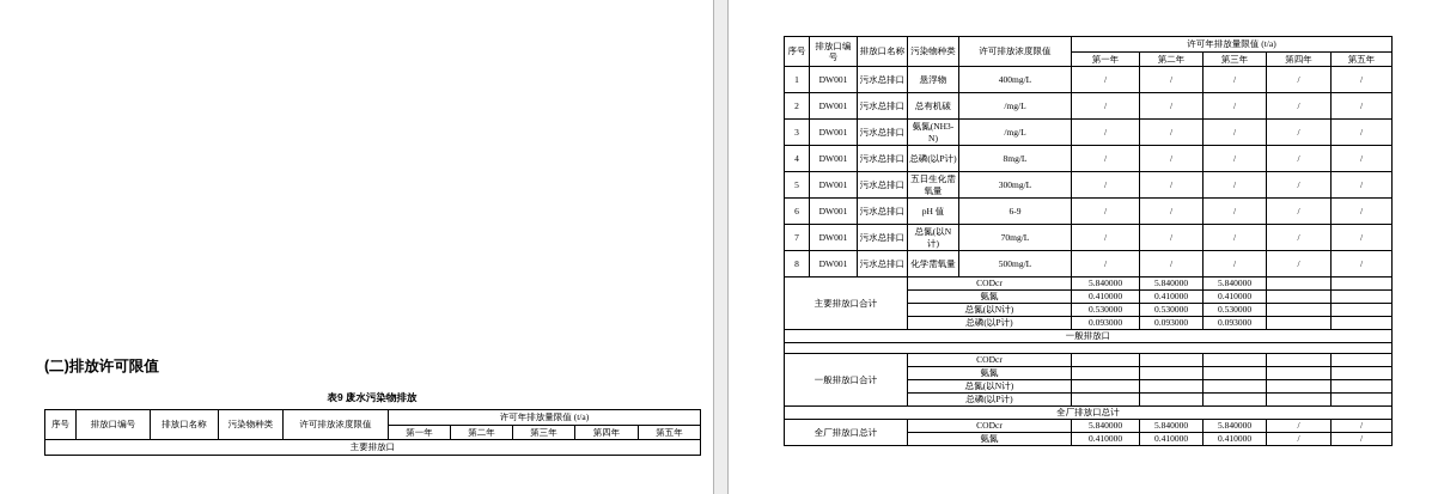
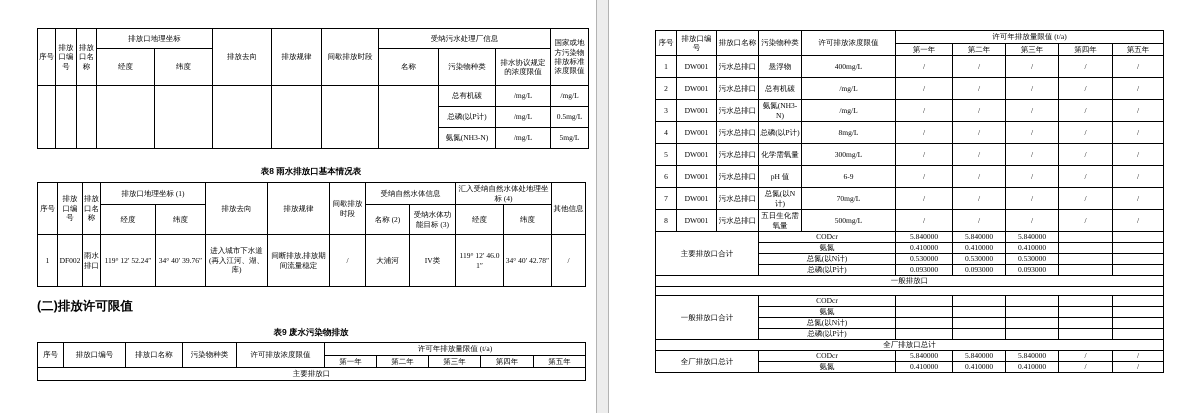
+ 序号	排放口编号	排放口名称	排放口地理坐标	排放去向	排放规律	间歇排放时段	受纳污水处理厂信息	国家或地方污染物排放标准浓度限值
+ 经度	纬度	名称	污染物种类	排水协议规定的浓度限值
+ 									总有机碳	/mg/L	/mg/L
+ 总磷(以P计)	/mg/L	0.5mg/L
+ 氨氮(NH3-N)	/mg/L	5mg/L
+ 表8 雨水排放口基本情况表
+ 序号	排放口编号	排放口名称	排放口地理坐标 (1)	排放去向	排放规律	间歇排放时段	受纳自然水体信息	汇入受纳自然水体处地理坐标 (4)	其他信息
+ 经度	纬度	名称 (2)	受纳水体功能目标 (3)	经度	纬度
+ 1	DF002	雨水排口	119° 12′ 52.24″	34° 40′ 39.76″	进入城市下水道(再入江河、湖、库)	间断排放,排放期间流量稳定	/	大浦河	IV类	119° 12′ 46.01″	34° 40′ 42.78″	/
  (二)排放许可限值
  表9 废水污染物排放
  序号	排放口编号	排放口名称	污染物种类	许可排放浓度限值	许可年排放量限值 (t/a)
  第一年	第二年	第三年	第四年	第五年
  主要排放口
  序号	排放口编号	排放口名称	污染物种类	许可排放浓度限值	许可年排放量限值 (t/a)
  第一年	第二年	第三年	第四年	第五年
  1	DW001	污水总排口	悬浮物	400mg/L	/	/	/	/	/
  2	DW001	污水总排口	总有机碳	/mg/L	/	/	/	/	/
  3	DW001	污水总排口	氨氮(NH3-N)	/mg/L	/	/	/	/	/
  4	DW001	污水总排口	总磷(以P计)	8mg/L	/	/	/	/	/
- 5	DW001	污水总排口	五日生化需氧量	300mg/L	/	/	/	/	/
+ 5	DW001	污水总排口	化学需氧量	300mg/L	/	/	/	/	/
  6	DW001	污水总排口	pH 值	6-9	/	/	/	/	/
  7	DW001	污水总排口	总氮(以N计)	70mg/L	/	/	/	/	/
- 8	DW001	污水总排口	化学需氧量	500mg/L	/	/	/	/	/
+ 8	DW001	污水总排口	五日生化需氧量	500mg/L	/	/	/	/	/
  主要排放口合计	CODcr	5.840000	5.840000	5.840000
  氨氮	0.410000	0.410000	0.410000
  总氮(以N计)	0.530000	0.530000	0.530000
  总磷(以P计)	0.093000	0.093000	0.093000
  一般排放口
  一般排放口合计	CODcr
  氨氮
  总氮(以N计)
  总磷(以P计)
  全厂排放口总计
  全厂排放口总计	CODcr	5.840000	5.840000	5.840000	/	/
  氨氮	0.410000	0.410000	0.410000	/	/
